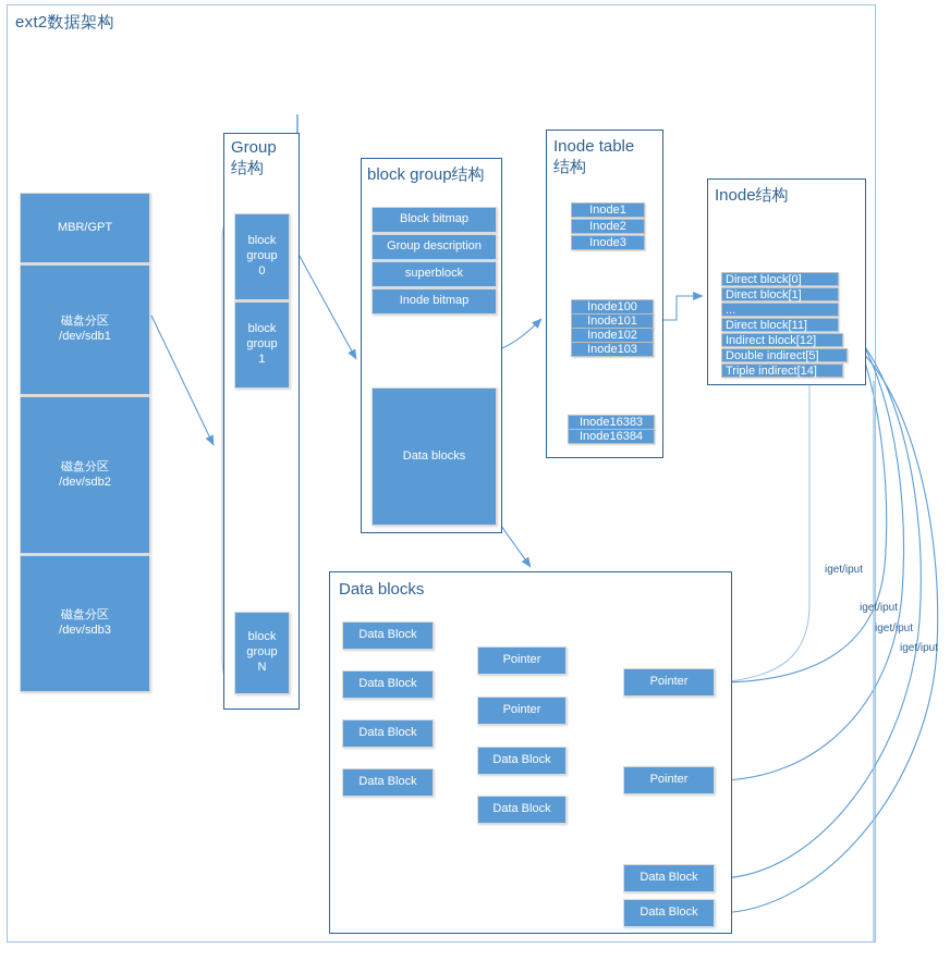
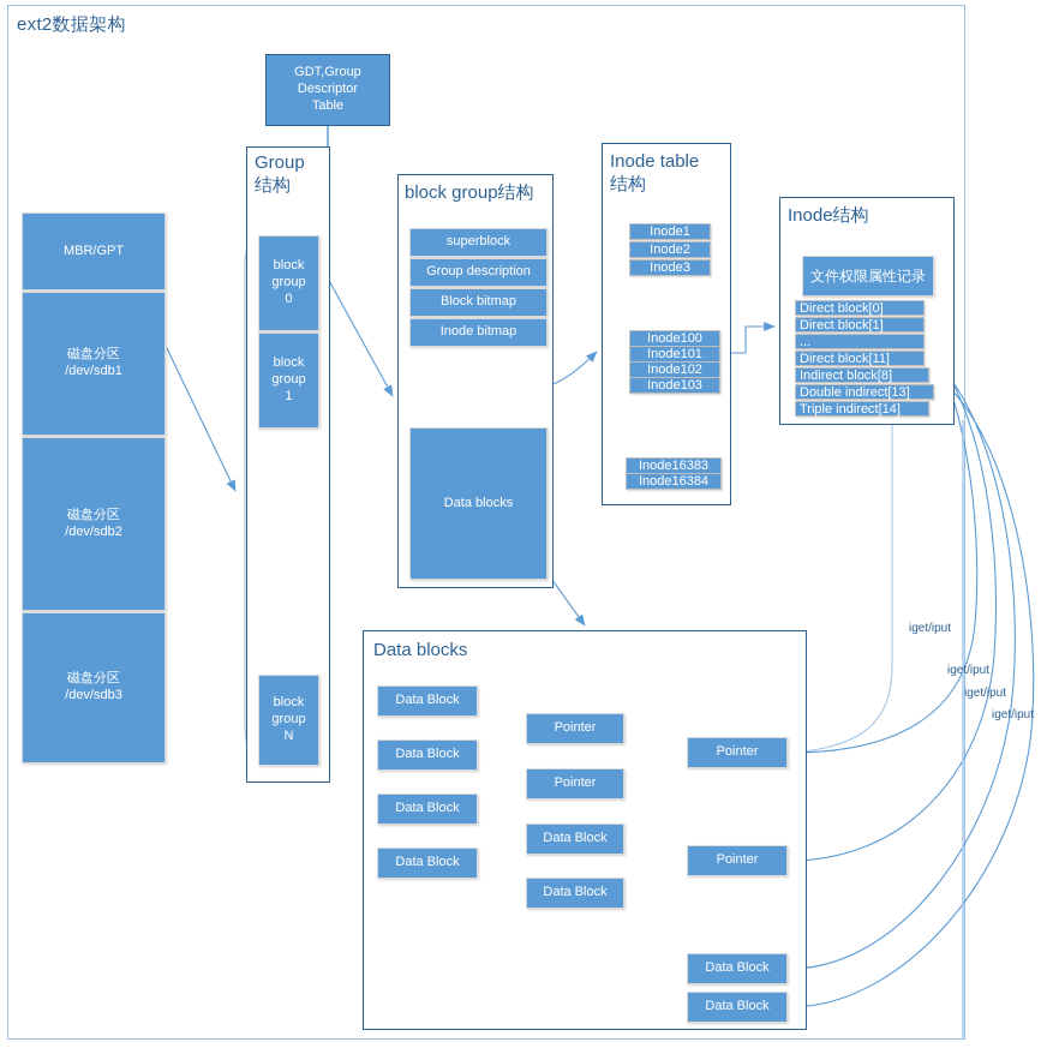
  ext2数据架构
+ GDT,Group
+ Descriptor
+ Table
  MBR/GPT
  磁盘分区
  /dev/sdb1
  磁盘分区
  /dev/sdb2
  磁盘分区
  /dev/sdb3
  Group
  结构
  block
  group
  0
  block
  group
  1
  block
  group
  N
  block group结构
- Block bitmap
+ superblock
  Group description
- superblock
+ Block bitmap
  Inode bitmap
  Data blocks
  Inode table
  结构
  Inode1
  Inode2
  Inode3
  Inode100
  Inode101
  Inode102
  Inode103
  Inode16383
  Inode16384
  Inode结构
+ 文件权限属性记录
  Direct block[0]
  Direct block[1]
  ...
  Direct block[11]
- Indirect block[12]
+ Indirect block[8]
- Double indirect[5]
+ Double indirect[13]
  Triple indirect[14]
  Data blocks
  Data Block
  Data Block
  Data Block
  Data Block
  Pointer
  Pointer
  Data Block
  Data Block
  Pointer
  Pointer
  Data Block
  Data Block
  iget/iput
  iget/iput
  iget/iput
  iget/iput
